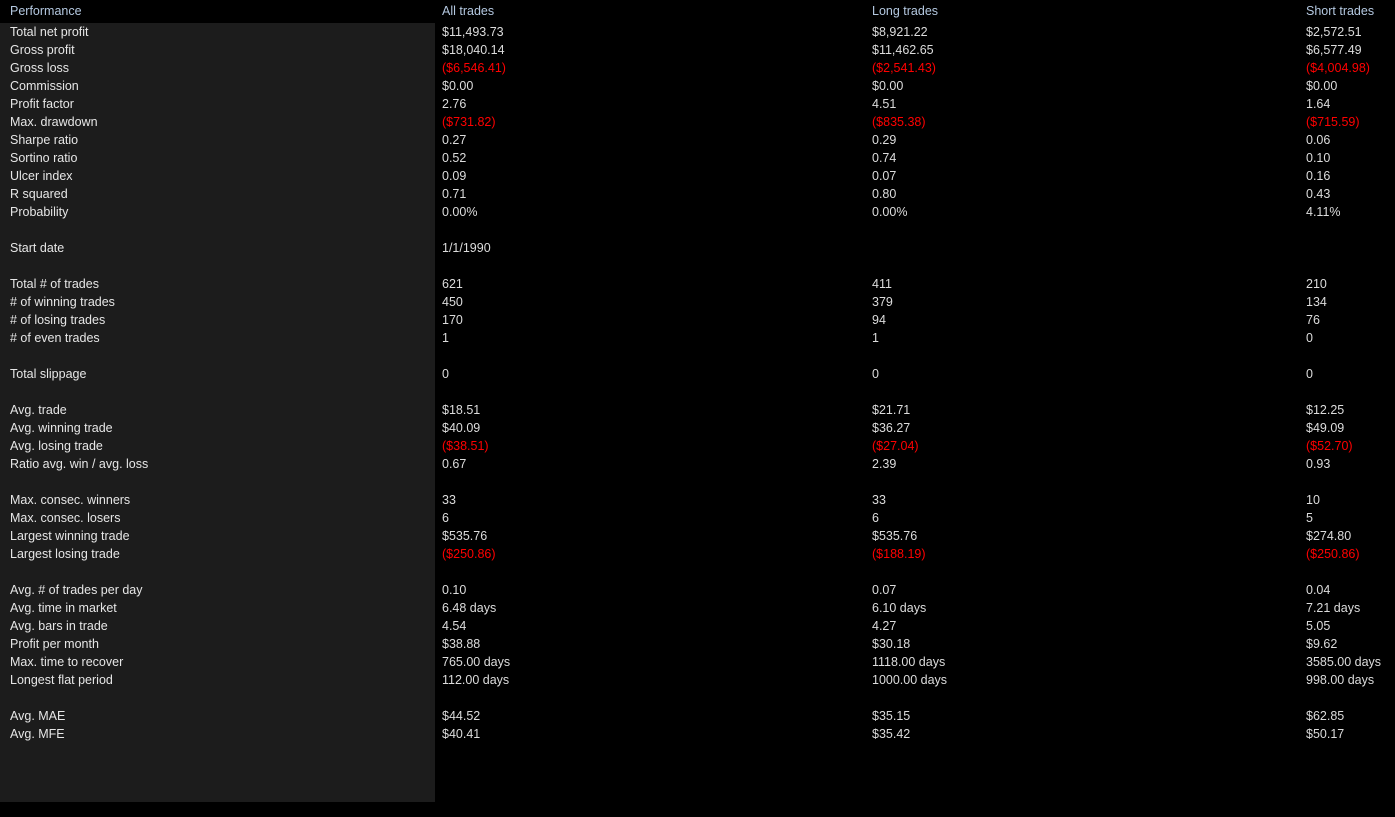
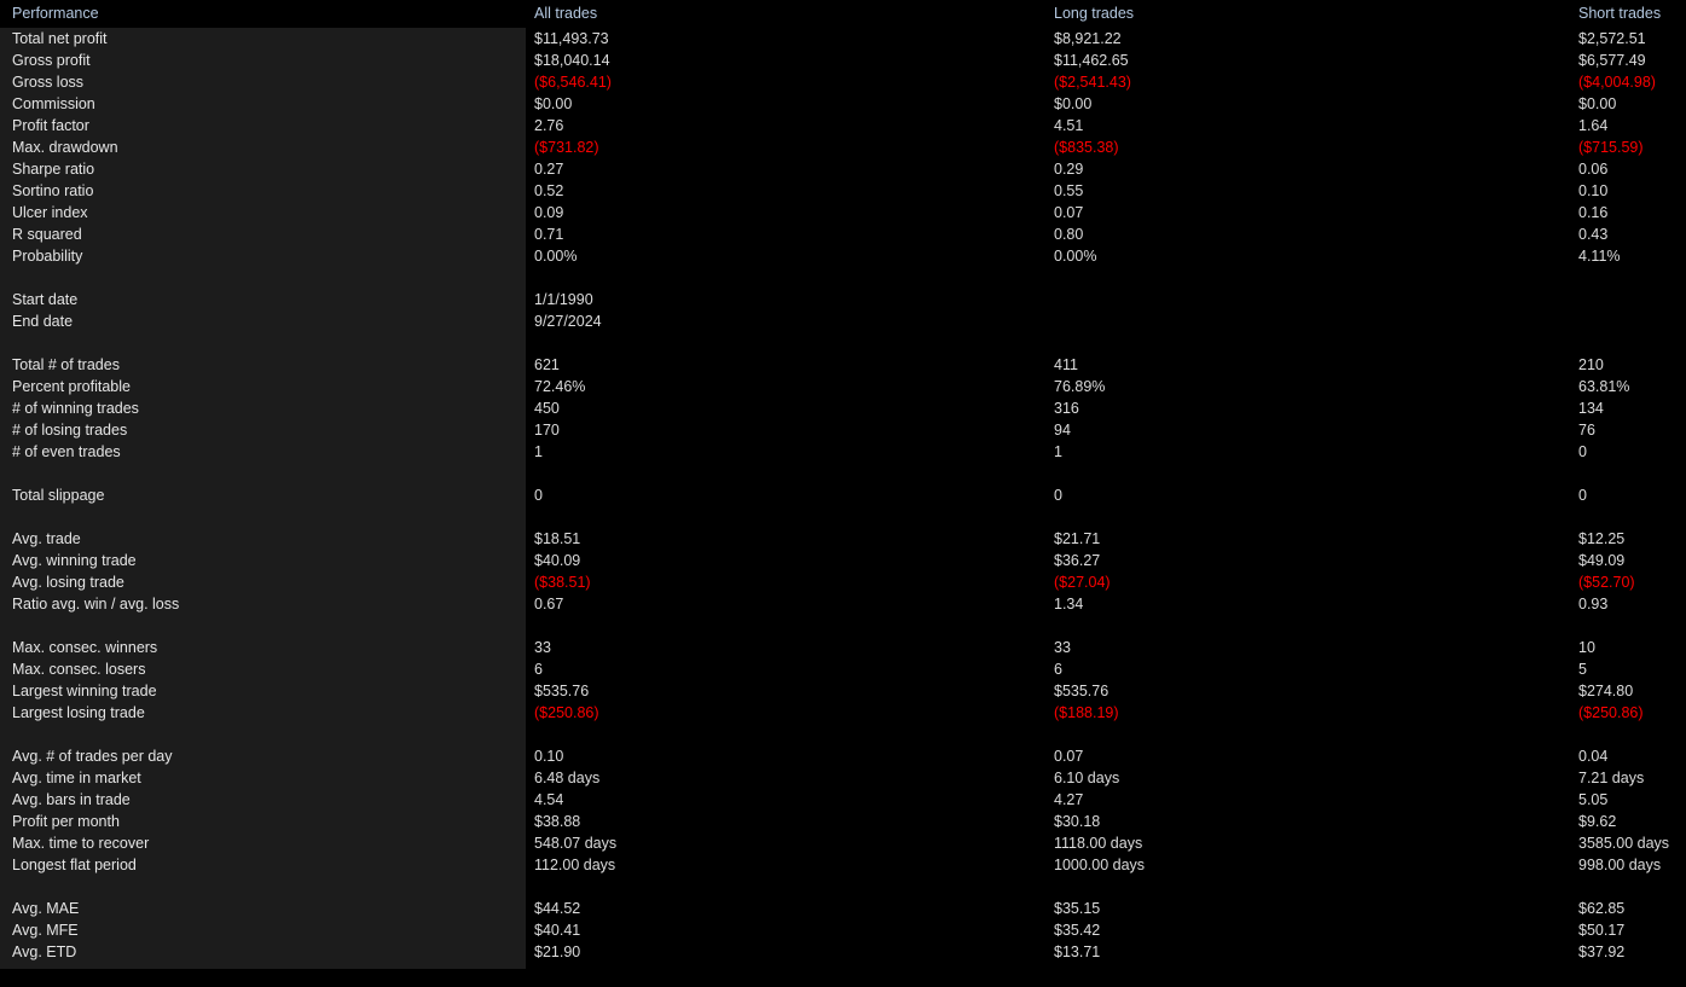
  Performance
  All trades
  Long trades
  Short trades
  Total net profit
  $11,493.73
  $8,921.22
  $2,572.51
  Gross profit
  $18,040.14
  $11,462.65
  $6,577.49
  Gross loss
  ($6,546.41)
  ($2,541.43)
  ($4,004.98)
  Commission
  $0.00
  $0.00
  $0.00
  Profit factor
  2.76
  4.51
  1.64
  Max. drawdown
  ($731.82)
  ($835.38)
  ($715.59)
  Sharpe ratio
  0.27
  0.29
  0.06
  Sortino ratio
  0.52
- 0.74
+ 0.55
  0.10
  Ulcer index
  0.09
  0.07
  0.16
  R squared
  0.71
  0.80
  0.43
  Probability
  0.00%
  0.00%
  4.11%
  Start date
  1/1/1990
+ End date
+ 9/27/2024
  Total # of trades
  621
  411
  210
+ Percent profitable
+ 72.46%
+ 76.89%
+ 63.81%
  # of winning trades
  450
- 379
+ 316
  134
  # of losing trades
  170
  94
  76
  # of even trades
  1
  1
  0
  Total slippage
  0
  0
  0
  Avg. trade
  $18.51
  $21.71
  $12.25
  Avg. winning trade
  $40.09
  $36.27
  $49.09
  Avg. losing trade
  ($38.51)
  ($27.04)
  ($52.70)
  Ratio avg. win / avg. loss
  0.67
- 2.39
+ 1.34
  0.93
  Max. consec. winners
  33
  33
  10
  Max. consec. losers
  6
  6
  5
  Largest winning trade
  $535.76
  $535.76
  $274.80
  Largest losing trade
  ($250.86)
  ($188.19)
  ($250.86)
  Avg. # of trades per day
  0.10
  0.07
  0.04
  Avg. time in market
  6.48 days
  6.10 days
  7.21 days
  Avg. bars in trade
  4.54
  4.27
  5.05
  Profit per month
  $38.88
  $30.18
  $9.62
  Max. time to recover
- 765.00 days
+ 548.07 days
  1118.00 days
  3585.00 days
  Longest flat period
  112.00 days
  1000.00 days
  998.00 days
  Avg. MAE
  $44.52
  $35.15
  $62.85
  Avg. MFE
  $40.41
  $35.42
  $50.17
+ Avg. ETD
+ $21.90
+ $13.71
+ $37.92
